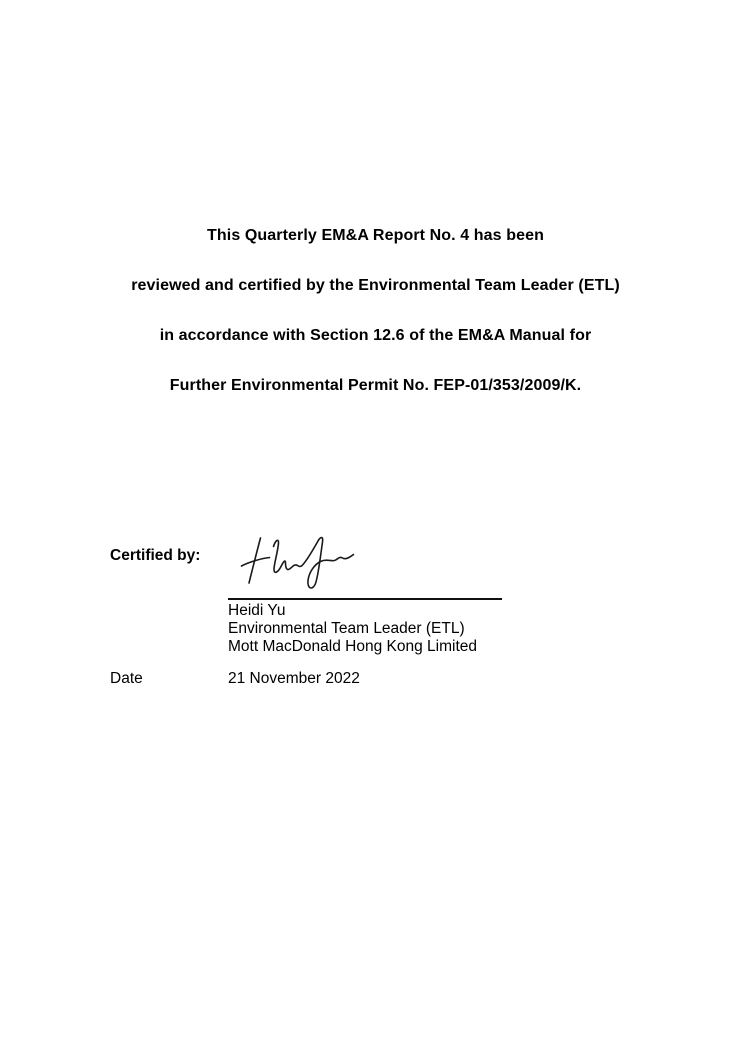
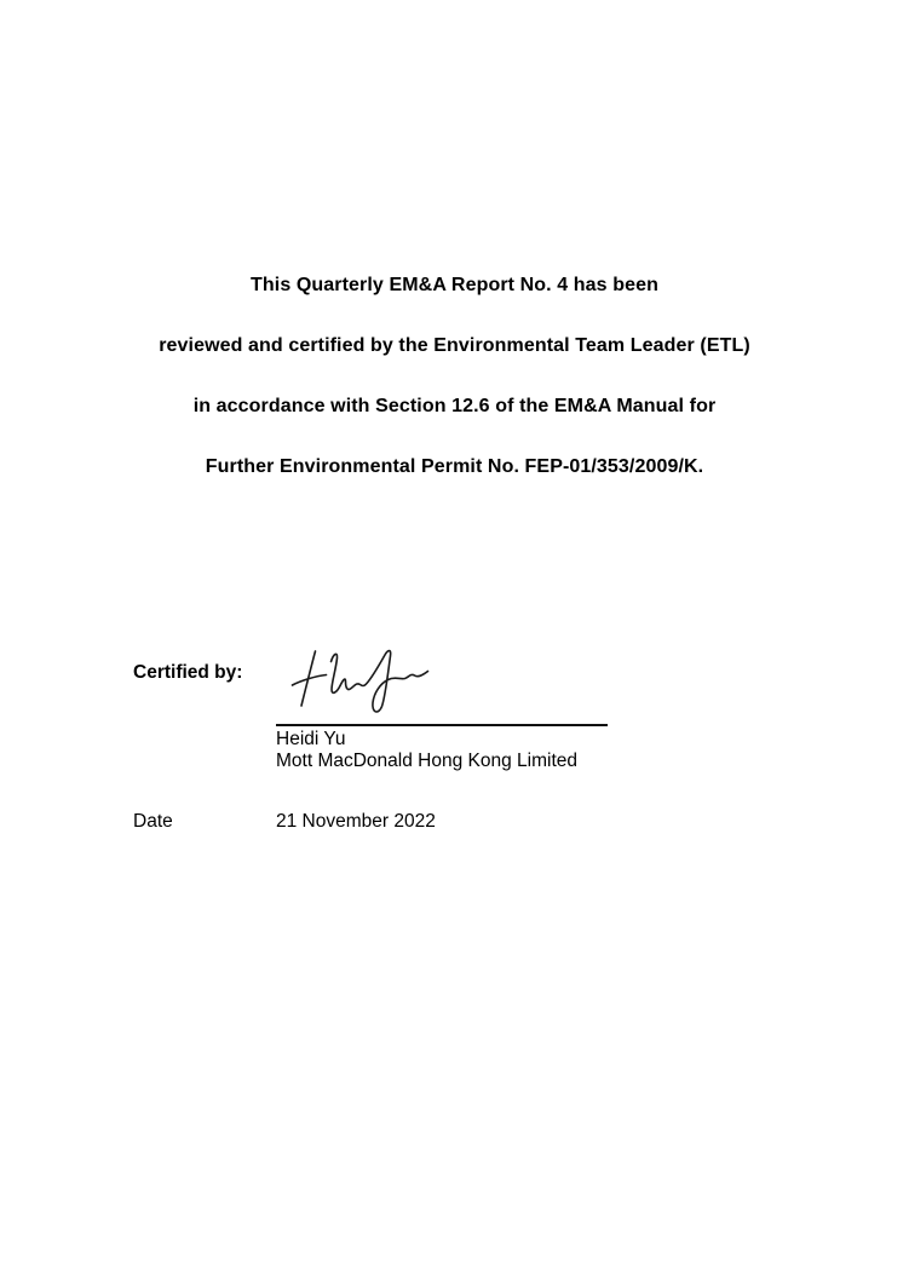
  This Quarterly EM&A Report No. 4 has been
  reviewed and certified by the Environmental Team Leader (ETL)
  in accordance with Section 12.6 of the EM&A Manual for
  Further Environmental Permit No. FEP-01/353/2009/K.
  Certified by:
  Heidi Yu
- Environmental Team Leader (ETL)
  Mott MacDonald Hong Kong Limited
  Date
  21 November 2022
